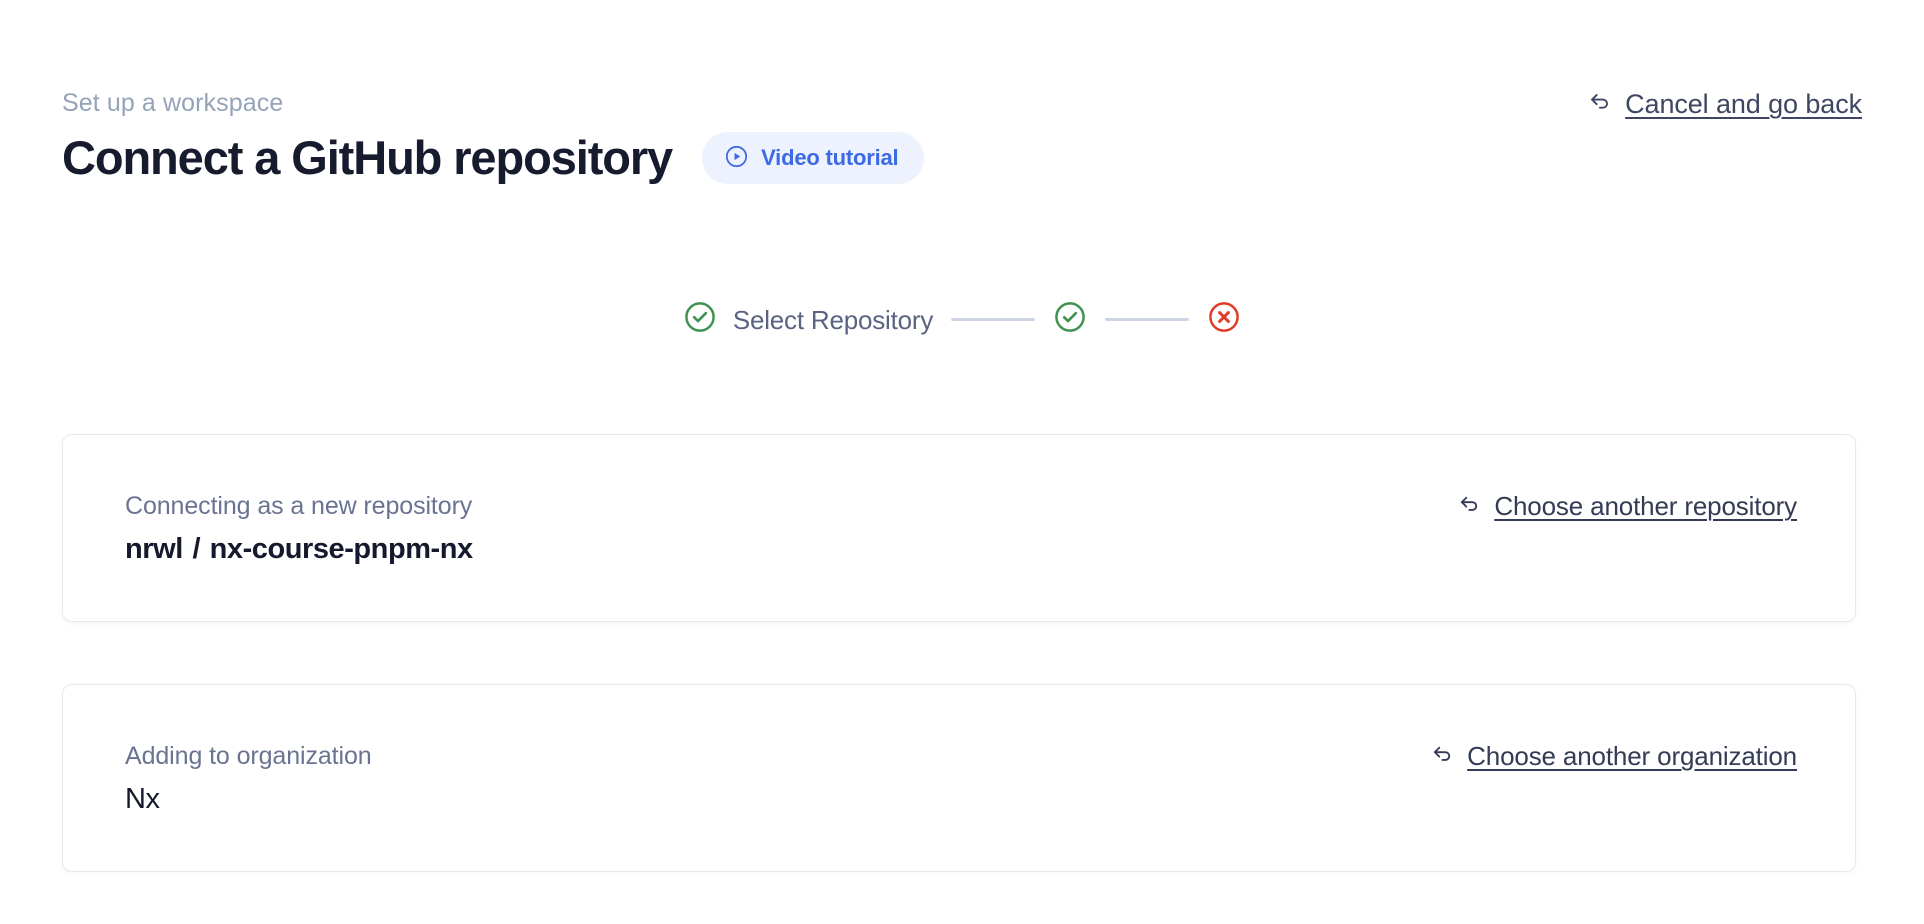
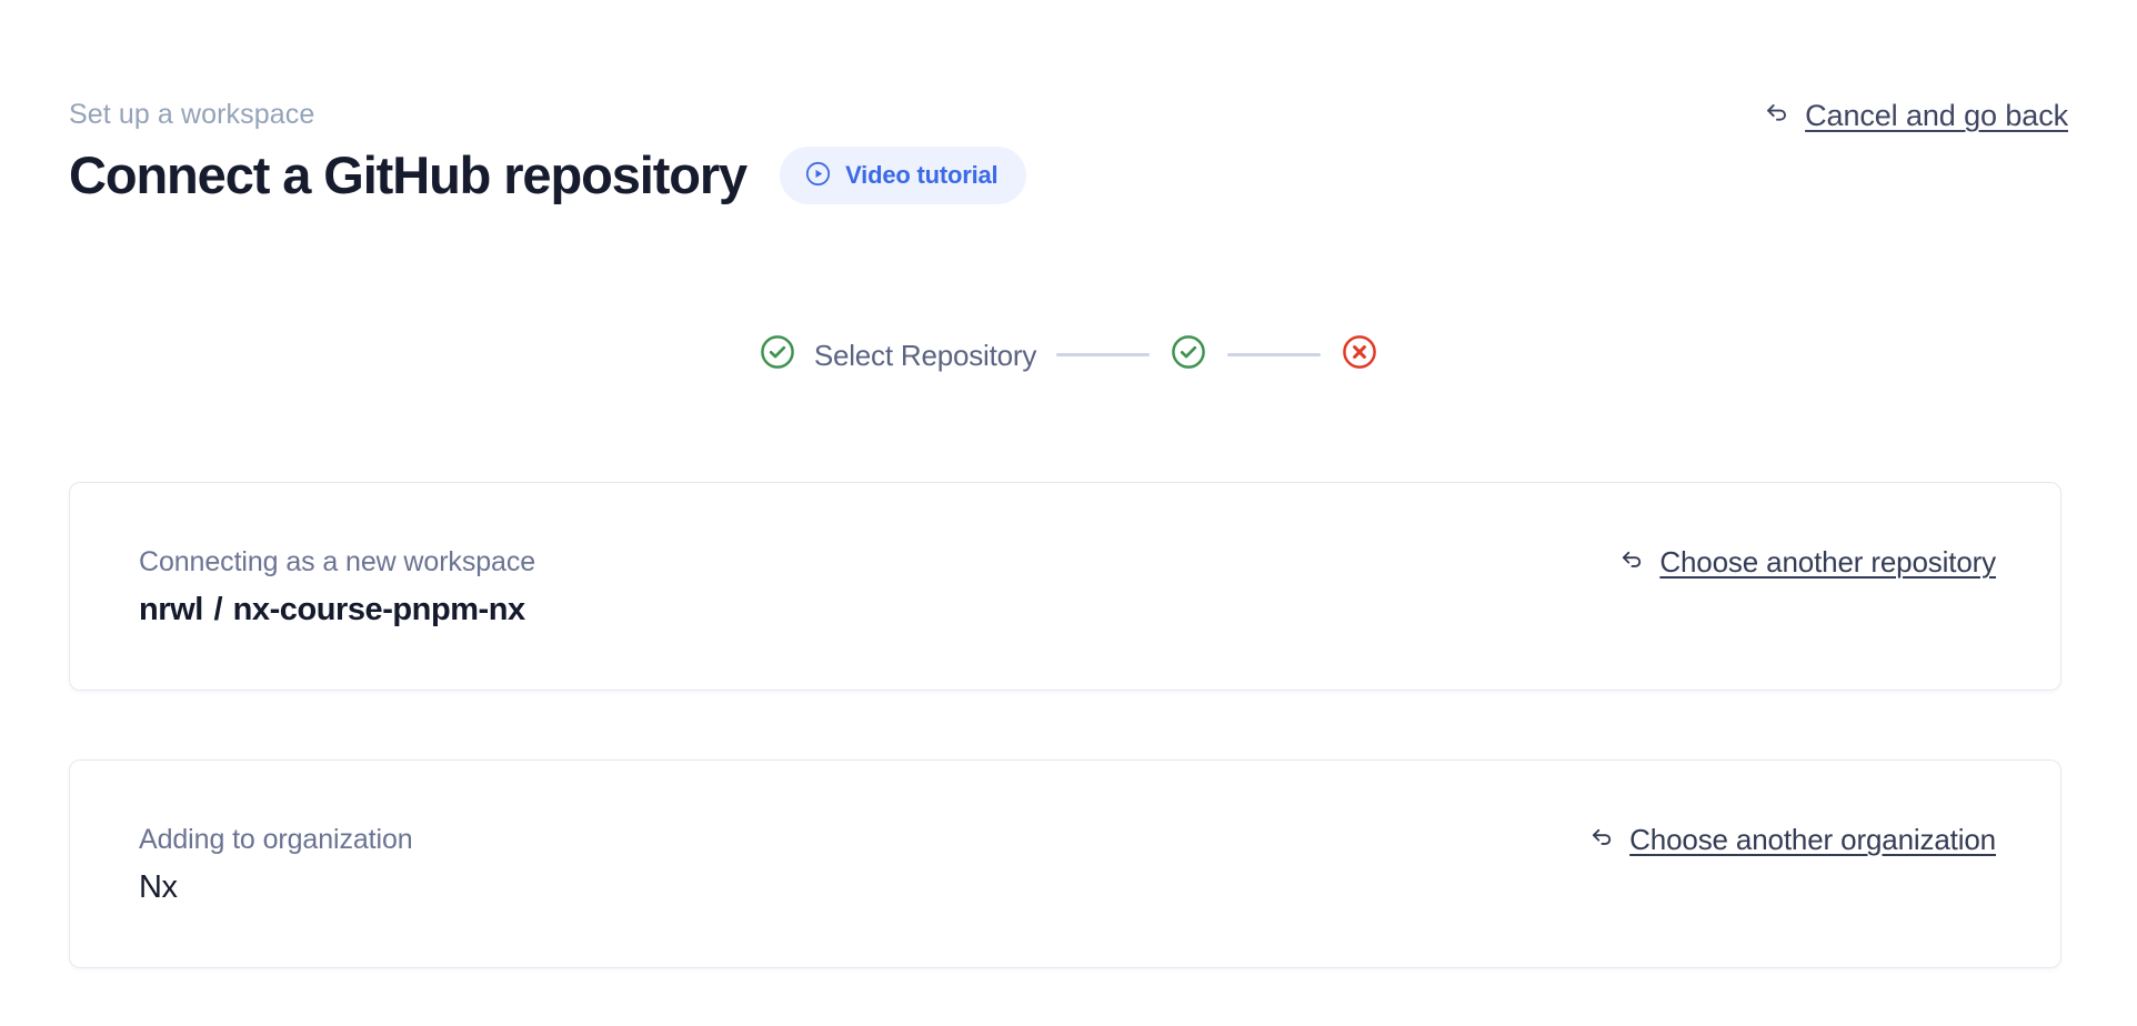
  Set up a workspace
  Connect a GitHub repository
  Video tutorial
  Cancel and go back
  Select Repository
- Connecting as a new repository
+ Connecting as a new workspace
  nrwl / nx-course-pnpm-nx
  Choose another repository
  Adding to organization
  Nx
  Choose another organization
